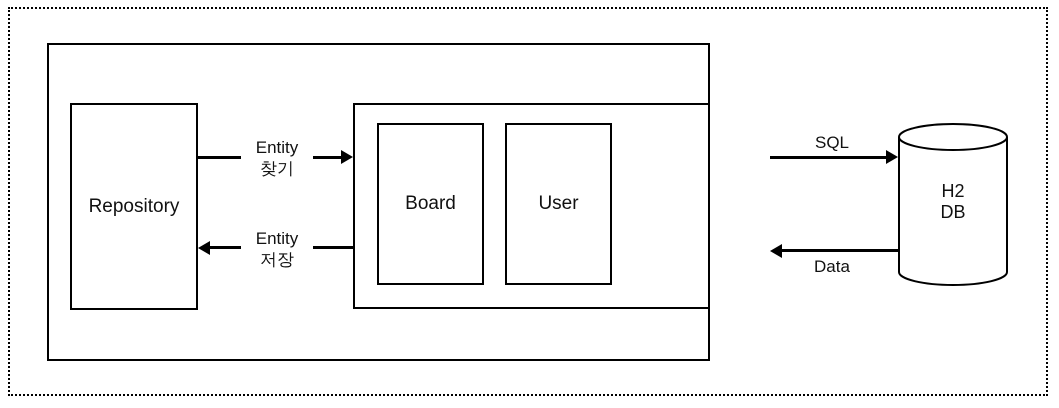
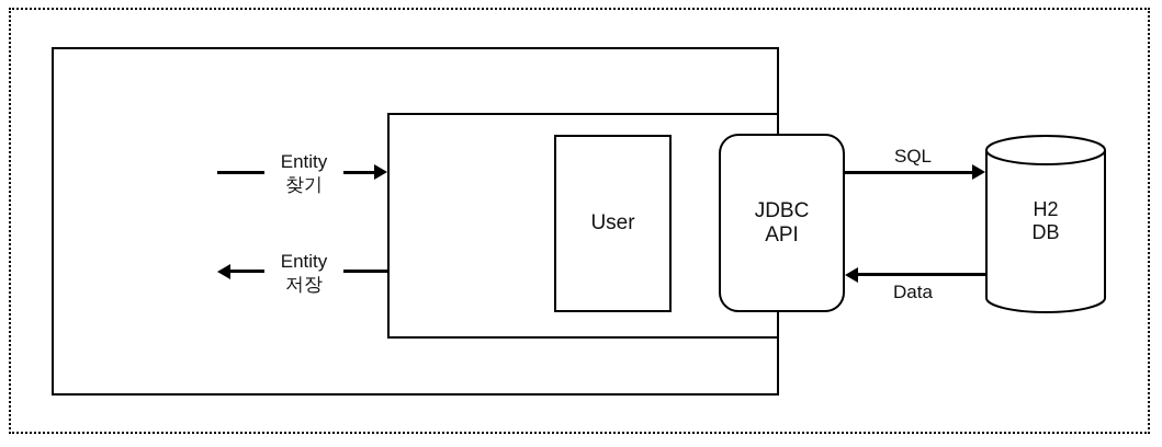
- Repository
- Board
  User
+ JDBC
+ API
  H2
  DB
  Entity
  찾기
  Entity
  저장
  SQL
  Data
